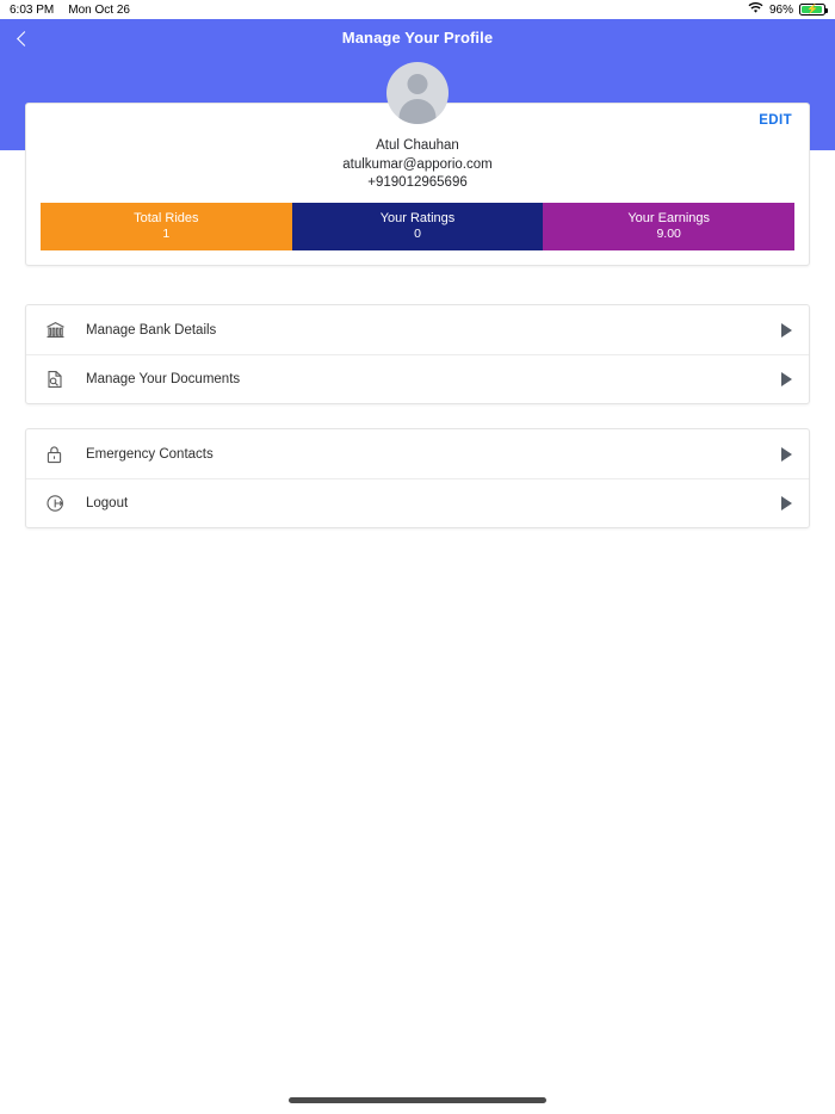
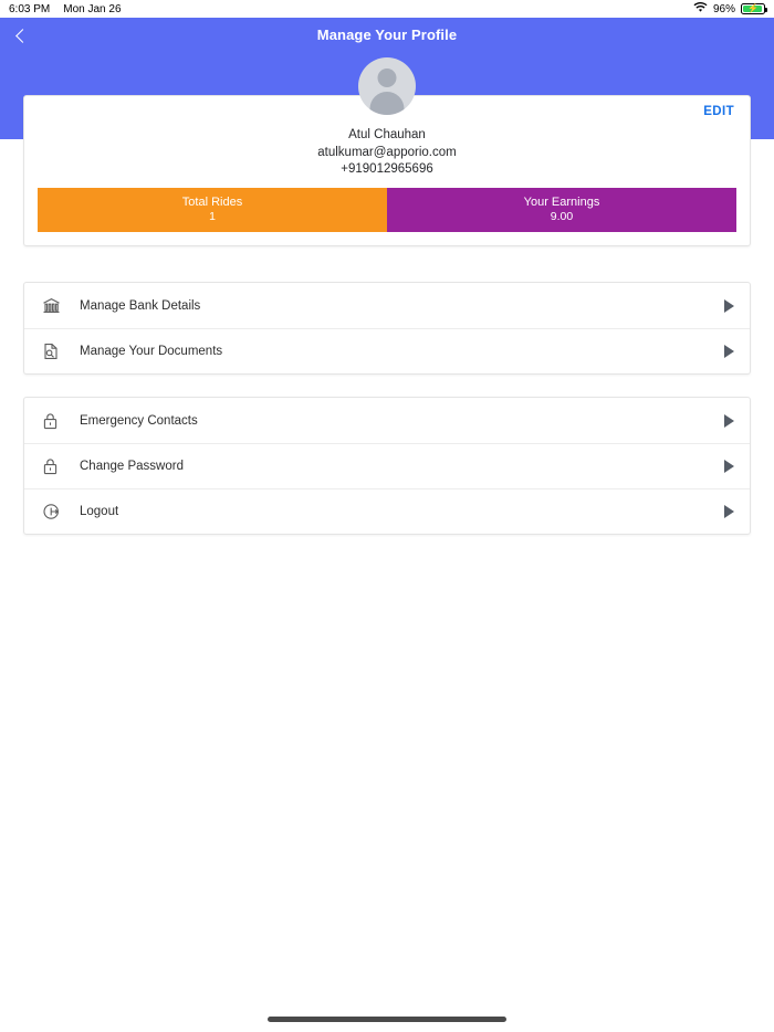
  6:03 PM
- Mon Oct 26
+ Mon Jan 26
  96%
  ⚡
  Manage Your Profile
  EDIT
  Atul Chauhan
  atulkumar@apporio.com
  +919012965696
  Total Rides
  1
- Your Ratings
- 0
  Your Earnings
  9.00
  Manage Bank Details
  Manage Your Documents
  Emergency Contacts
+ Change Password
  Logout
